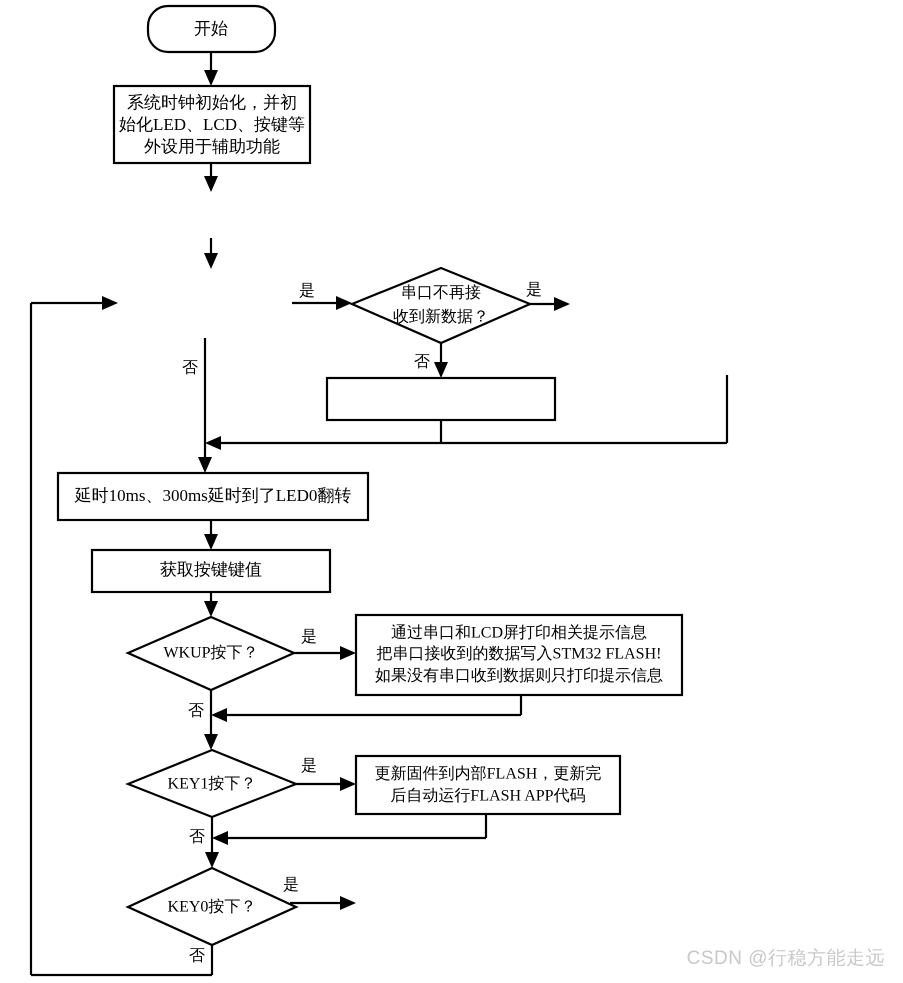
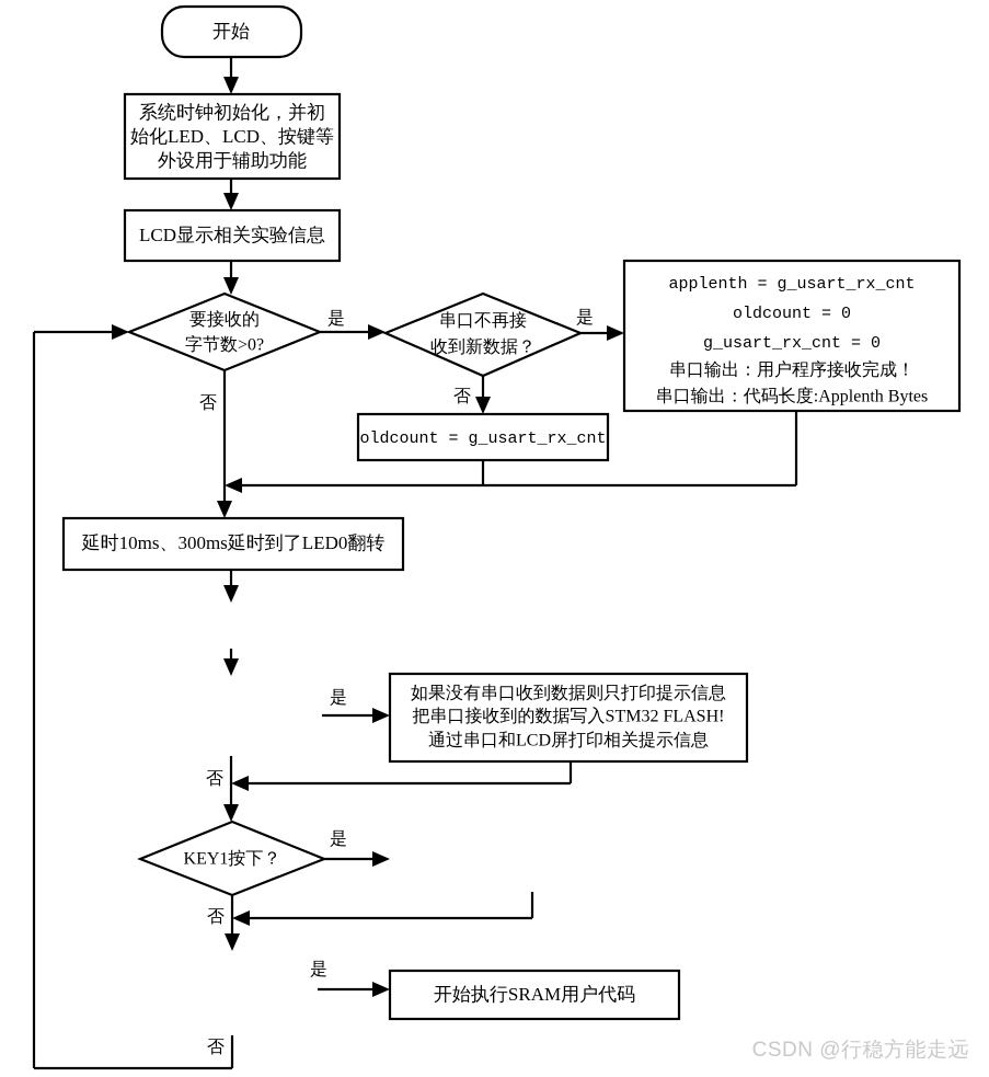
  开始
  系统时钟初始化，并初
  始化LED、LCD、按键等
  外设用于辅助功能
+ LCD显示相关实验信息
+ 要接收的
+ 字节数>0?
  是
  否
  串口不再接
  收到新数据？
  是
  否
+ applenth = g_usart_rx_cnt
+ oldcount = 0
+ g_usart_rx_cnt = 0
+ 串口输出：用户程序接收完成！
+ 串口输出：代码长度:Applenth Bytes
+ oldcount = g_usart_rx_cnt
  延时10ms、300ms延时到了LED0翻转
- 获取按键键值
- WKUP按下？
  是
  否
- 通过串口和LCD屏打印相关提示信息
+ 如果没有串口收到数据则只打印提示信息
  把串口接收到的数据写入STM32 FLASH!
- 如果没有串口收到数据则只打印提示信息
+ 通过串口和LCD屏打印相关提示信息
  KEY1按下？
  是
  否
- 更新固件到内部FLASH，更新完
- 后自动运行FLASH APP代码
- KEY0按下？
  是
+ 开始执行SRAM用户代码
  否
  CSDN @行稳方能走远
